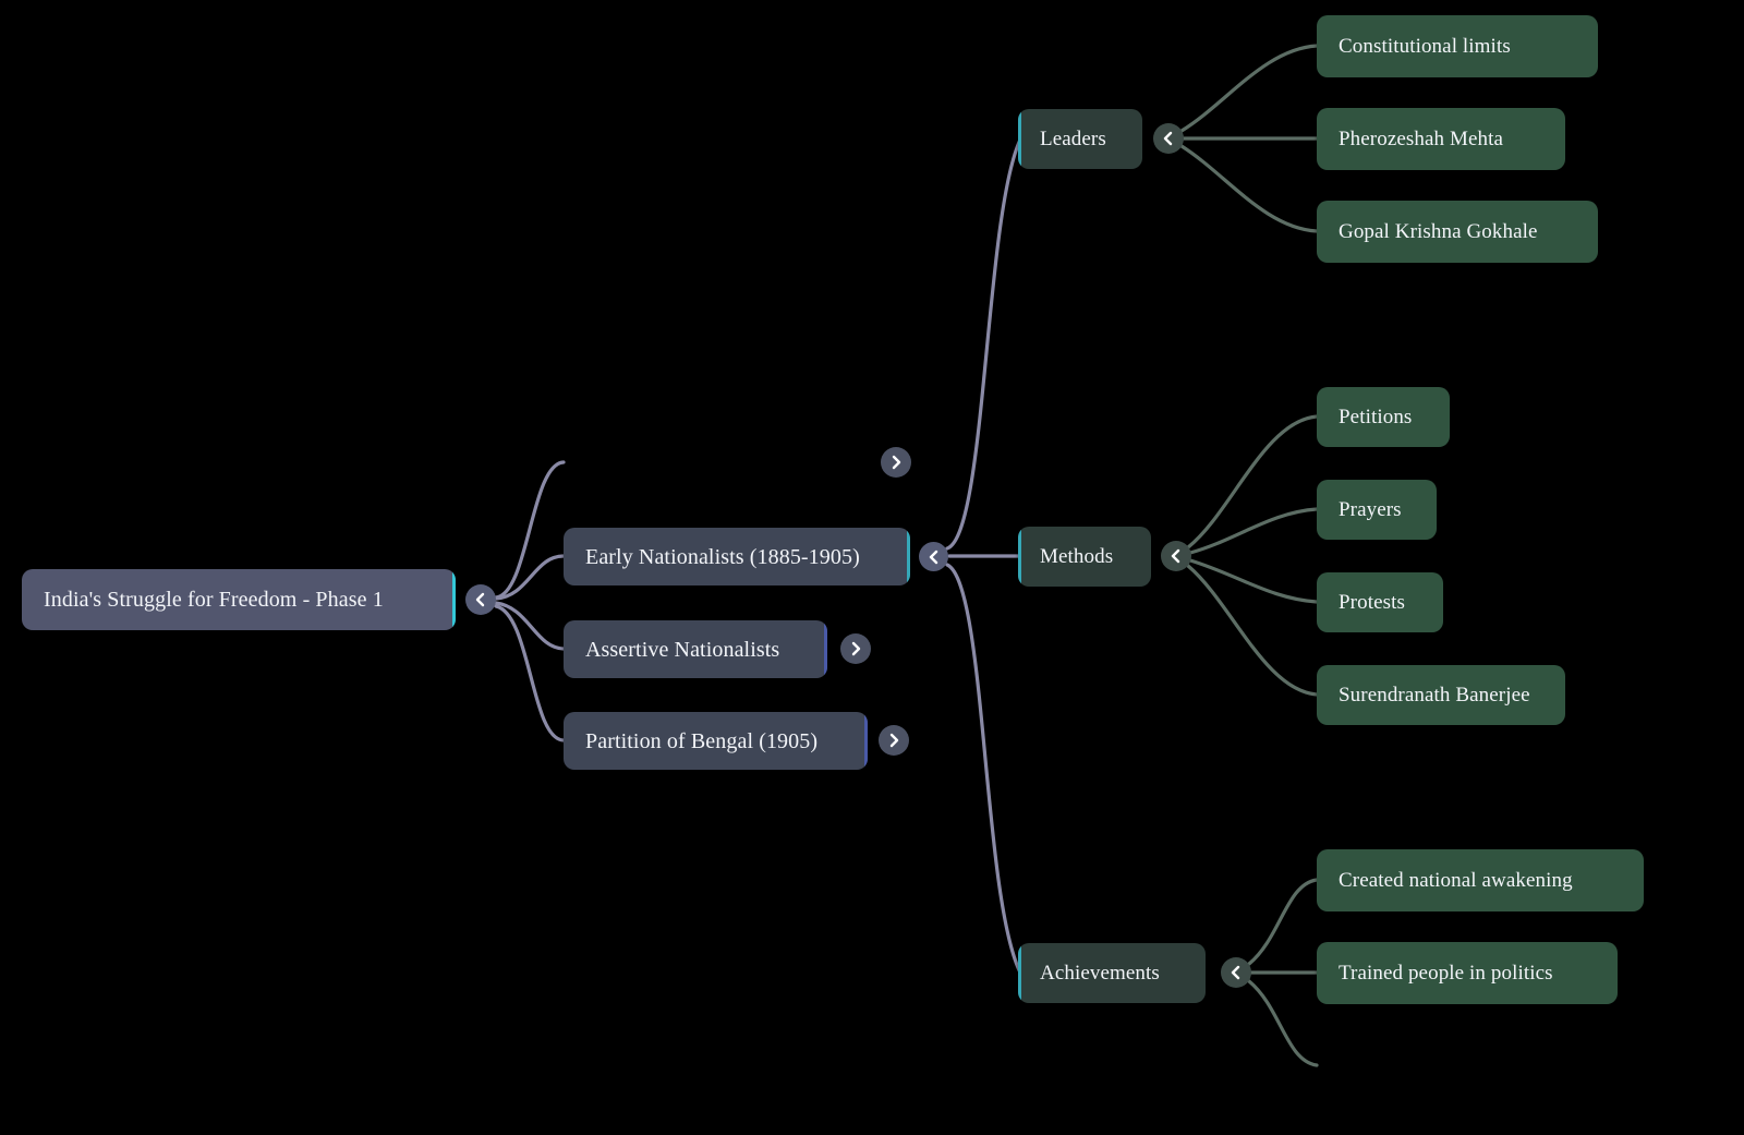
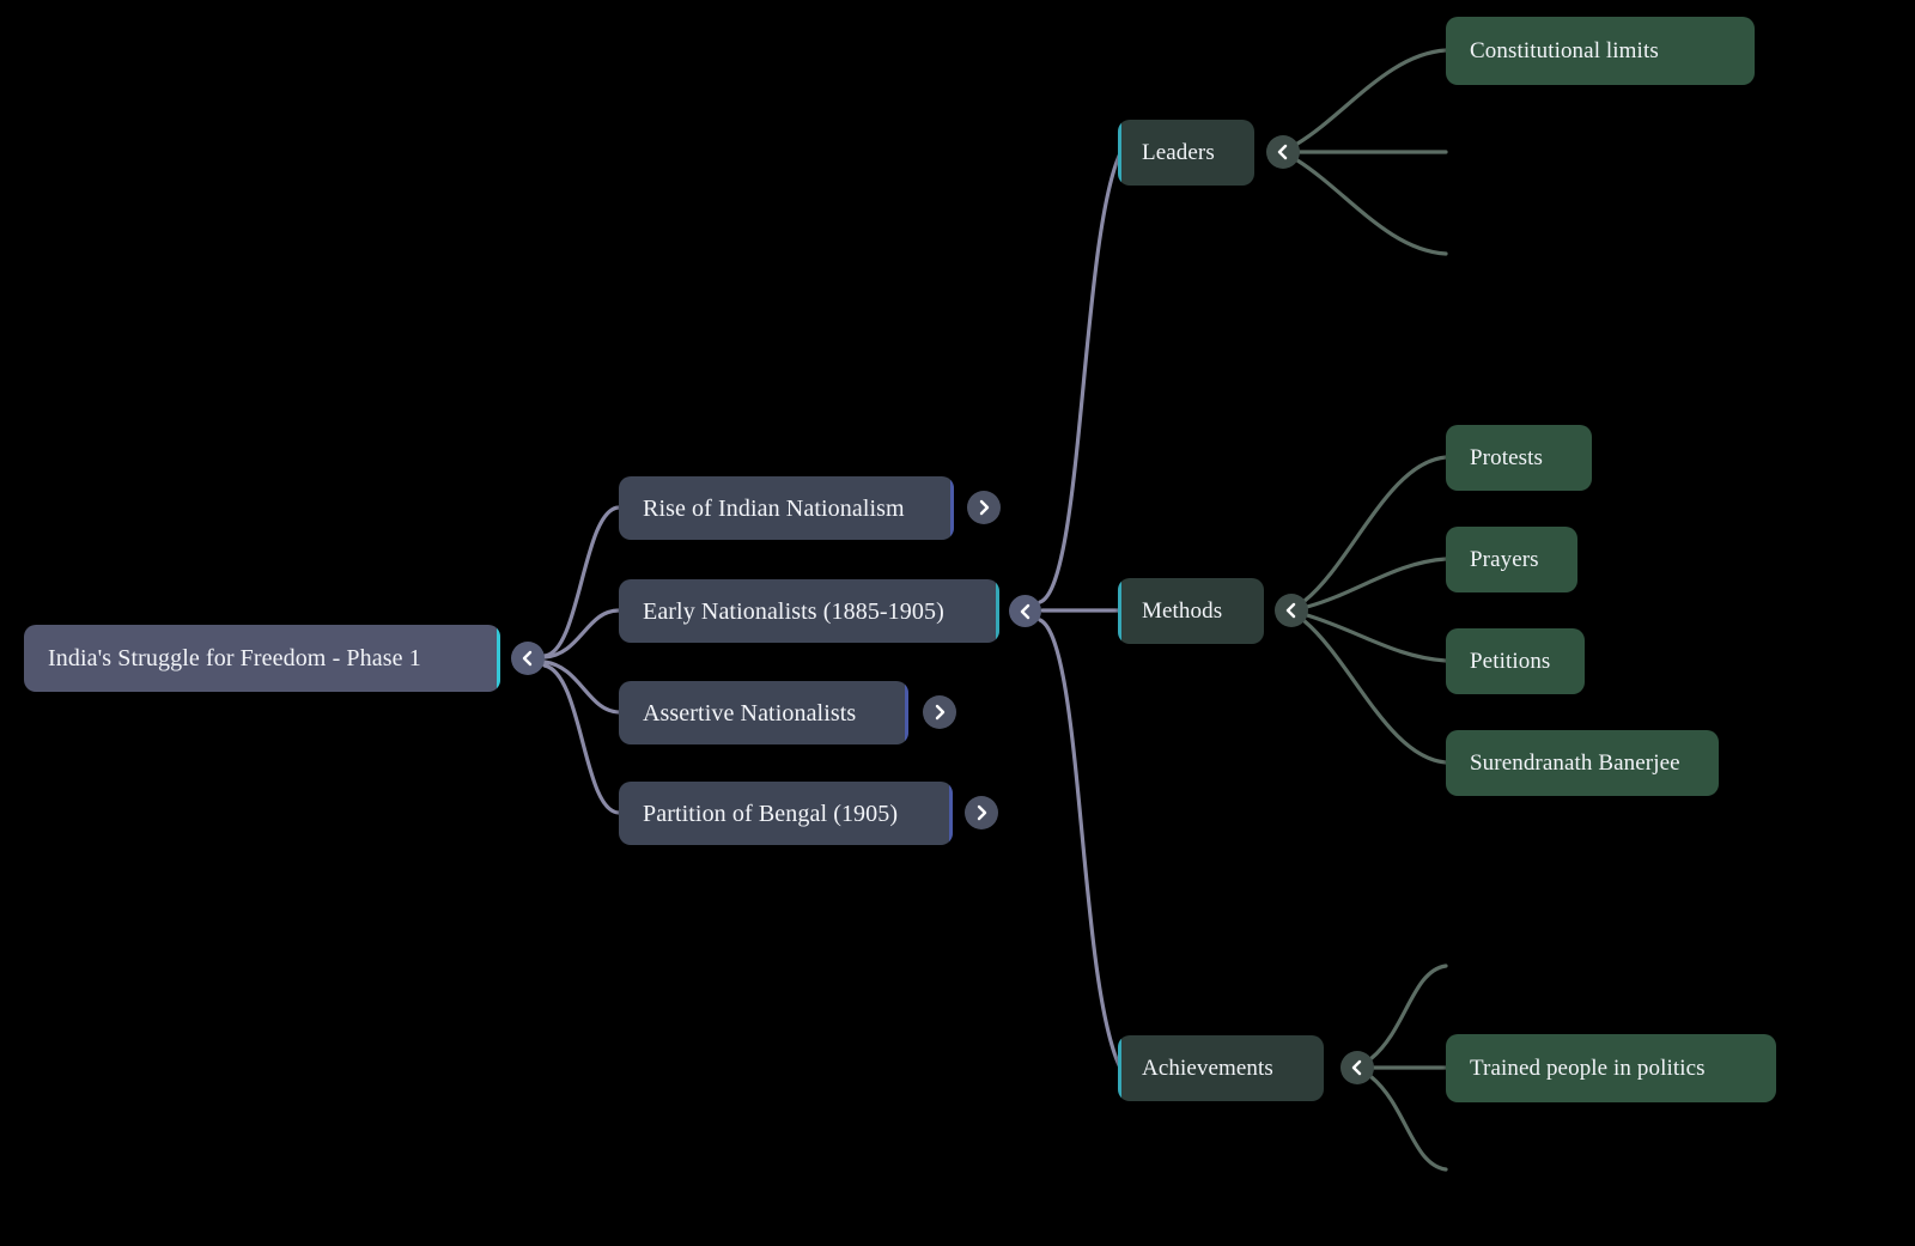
  India's Struggle for Freedom - Phase 1
+ Rise of Indian Nationalism
  Early Nationalists (1885-1905)
  Assertive Nationalists
  Partition of Bengal (1905)
  Leaders
  Methods
  Achievements
  Constitutional limits
- Pherozeshah Mehta
- Gopal Krishna Gokhale
- Petitions
+ Protests
  Prayers
- Protests
+ Petitions
  Surendranath Banerjee
- Created national awakening
  Trained people in politics
